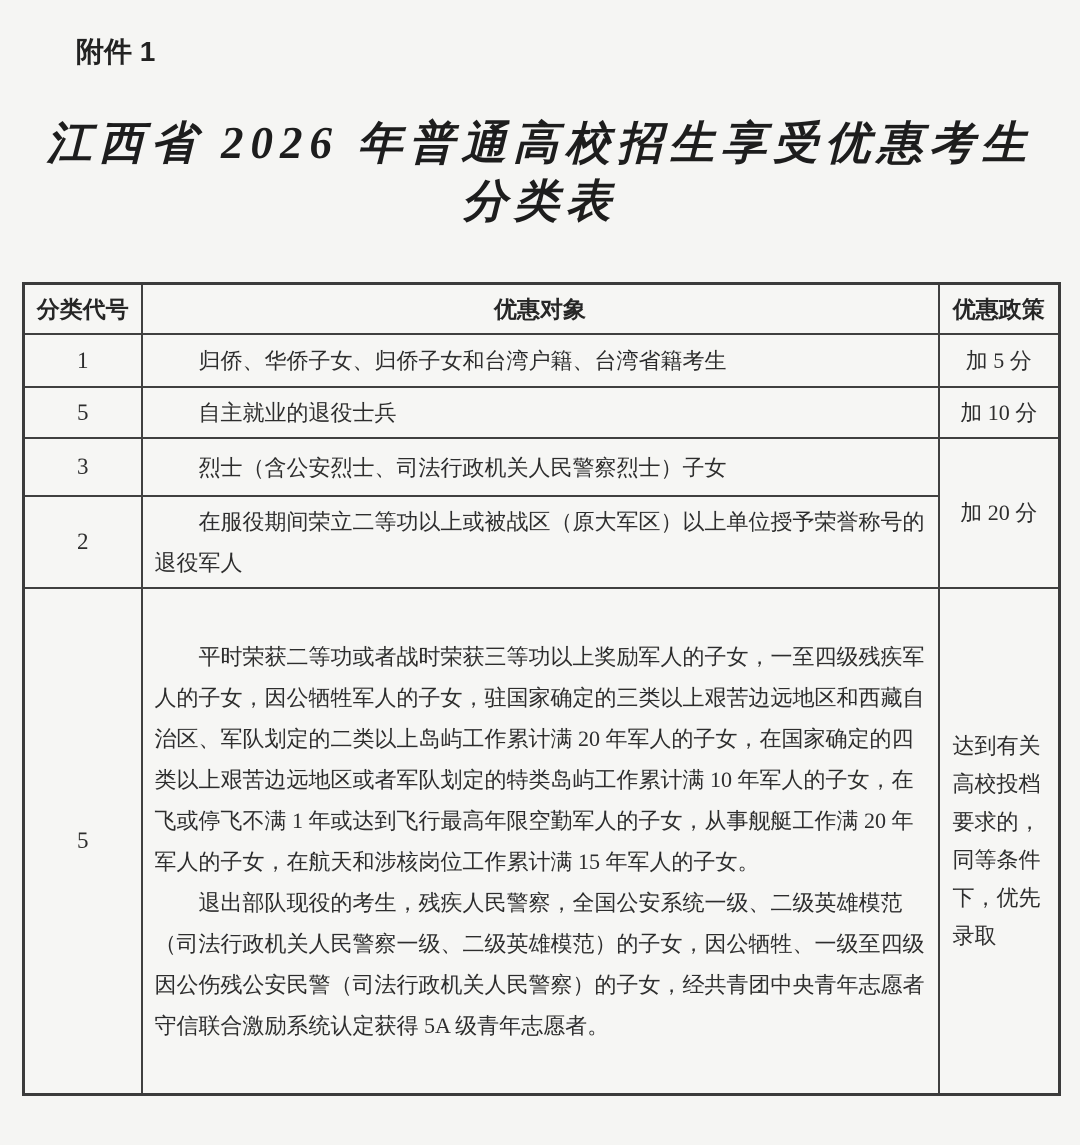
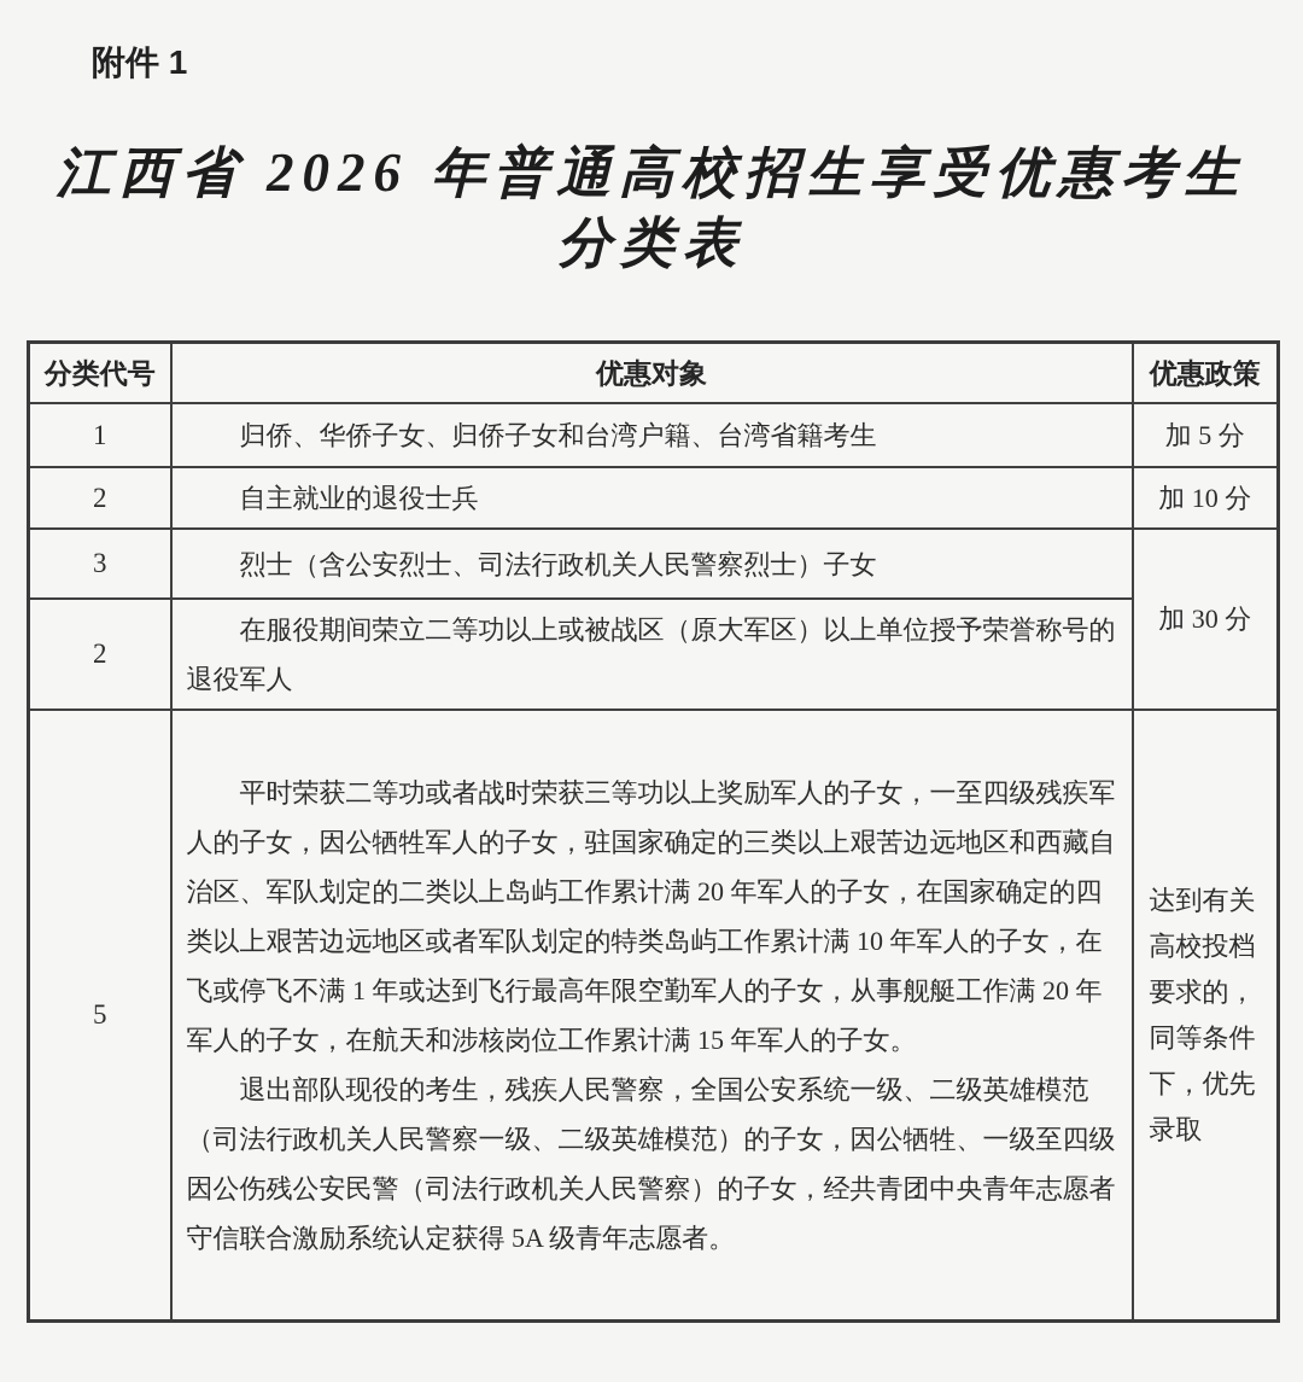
  附件 1
  江西省 2026 年普通高校招生享受优惠考生
  分类表
  分类代号	优惠对象	优惠政策
  1	归侨、华侨子女、归侨子女和台湾户籍、台湾省籍考生	加 5 分
- 5	自主就业的退役士兵	加 10 分
+ 2	自主就业的退役士兵	加 10 分
- 3	烈士（含公安烈士、司法行政机关人民警察烈士）子女	加 20 分
+ 3	烈士（含公安烈士、司法行政机关人民警察烈士）子女	加 30 分
  2	在服役期间荣立二等功以上或被战区（原大军区）以上单位授予荣誉称号的退役军人
  5	平时荣获二等功或者战时荣获三等功以上奖励军人的子女，一至四级残疾军人的子女，因公牺牲军人的子女，驻国家确定的三类以上艰苦边远地区和西藏自治区、军队划定的二类以上岛屿工作累计满 20 年军人的子女，在国家确定的四类以上艰苦边远地区或者军队划定的特类岛屿工作累计满 10 年军人的子女，在飞或停飞不满 1 年或达到飞行最高年限空勤军人的子女，从事舰艇工作满 20 年军人的子女，在航天和涉核岗位工作累计满 15 年军人的子女。 退出部队现役的考生，残疾人民警察，全国公安系统一级、二级英雄模范（司法行政机关人民警察一级、二级英雄模范）的子女，因公牺牲、一级至四级因公伤残公安民警（司法行政机关人民警察）的子女，经共青团中央青年志愿者守信联合激励系统认定获得 5A 级青年志愿者。	达到有关高校投档要求的，同等条件下，优先录取
